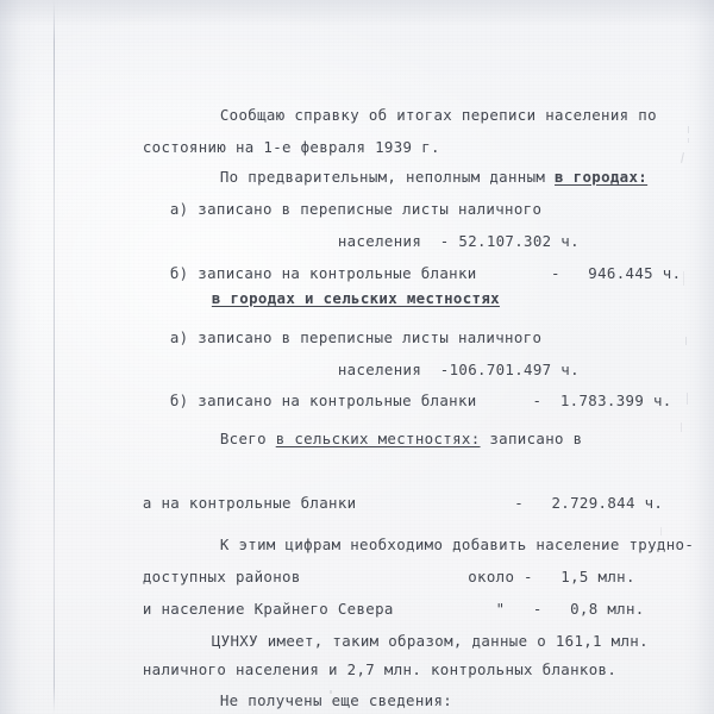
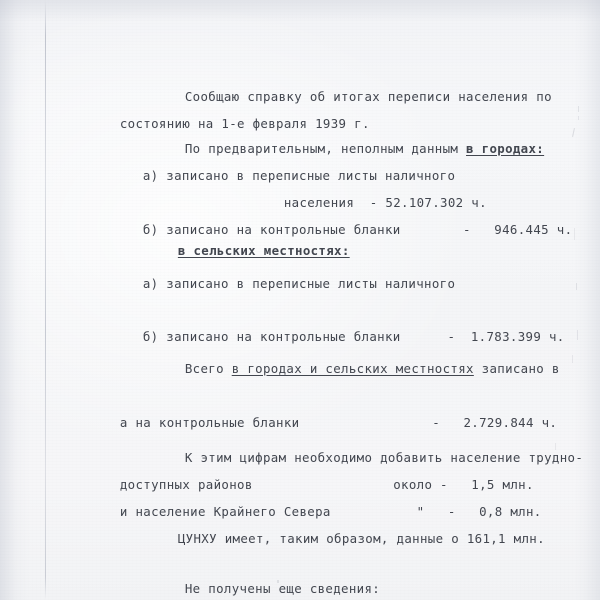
  Сообщаю справку об итогах переписи населения по
  состоянию на 1-е февраля 1939 г.
  По предварительным, неполным данным в городах:
  а) записано в переписные листы наличного
  населения - 52.107.302 ч.
  б) записано на контрольные бланки - 946.445 ч.
- в городах и сельских местностях
+ в сельских местностях:
  а) записано в переписные листы наличного
- населения -106.701.497 ч.
  б) записано на контрольные бланки - 1.783.399 ч.
- Всего в сельских местностях: записано в
+ Всего в городах и сельских местностях записано в
  а на контрольные бланки - 2.729.844 ч.
  К этим цифрам необходимо добавить население трудно-
  доступных районов около - 1,5 млн.
  и население Крайнего Севера " - 0,8 млн.
  ЦУНХУ имеет, таким образом, данные о 161,1 млн.
- наличного населения и 2,7 млн. контрольных бланков.
  Не получены еще сведения:
